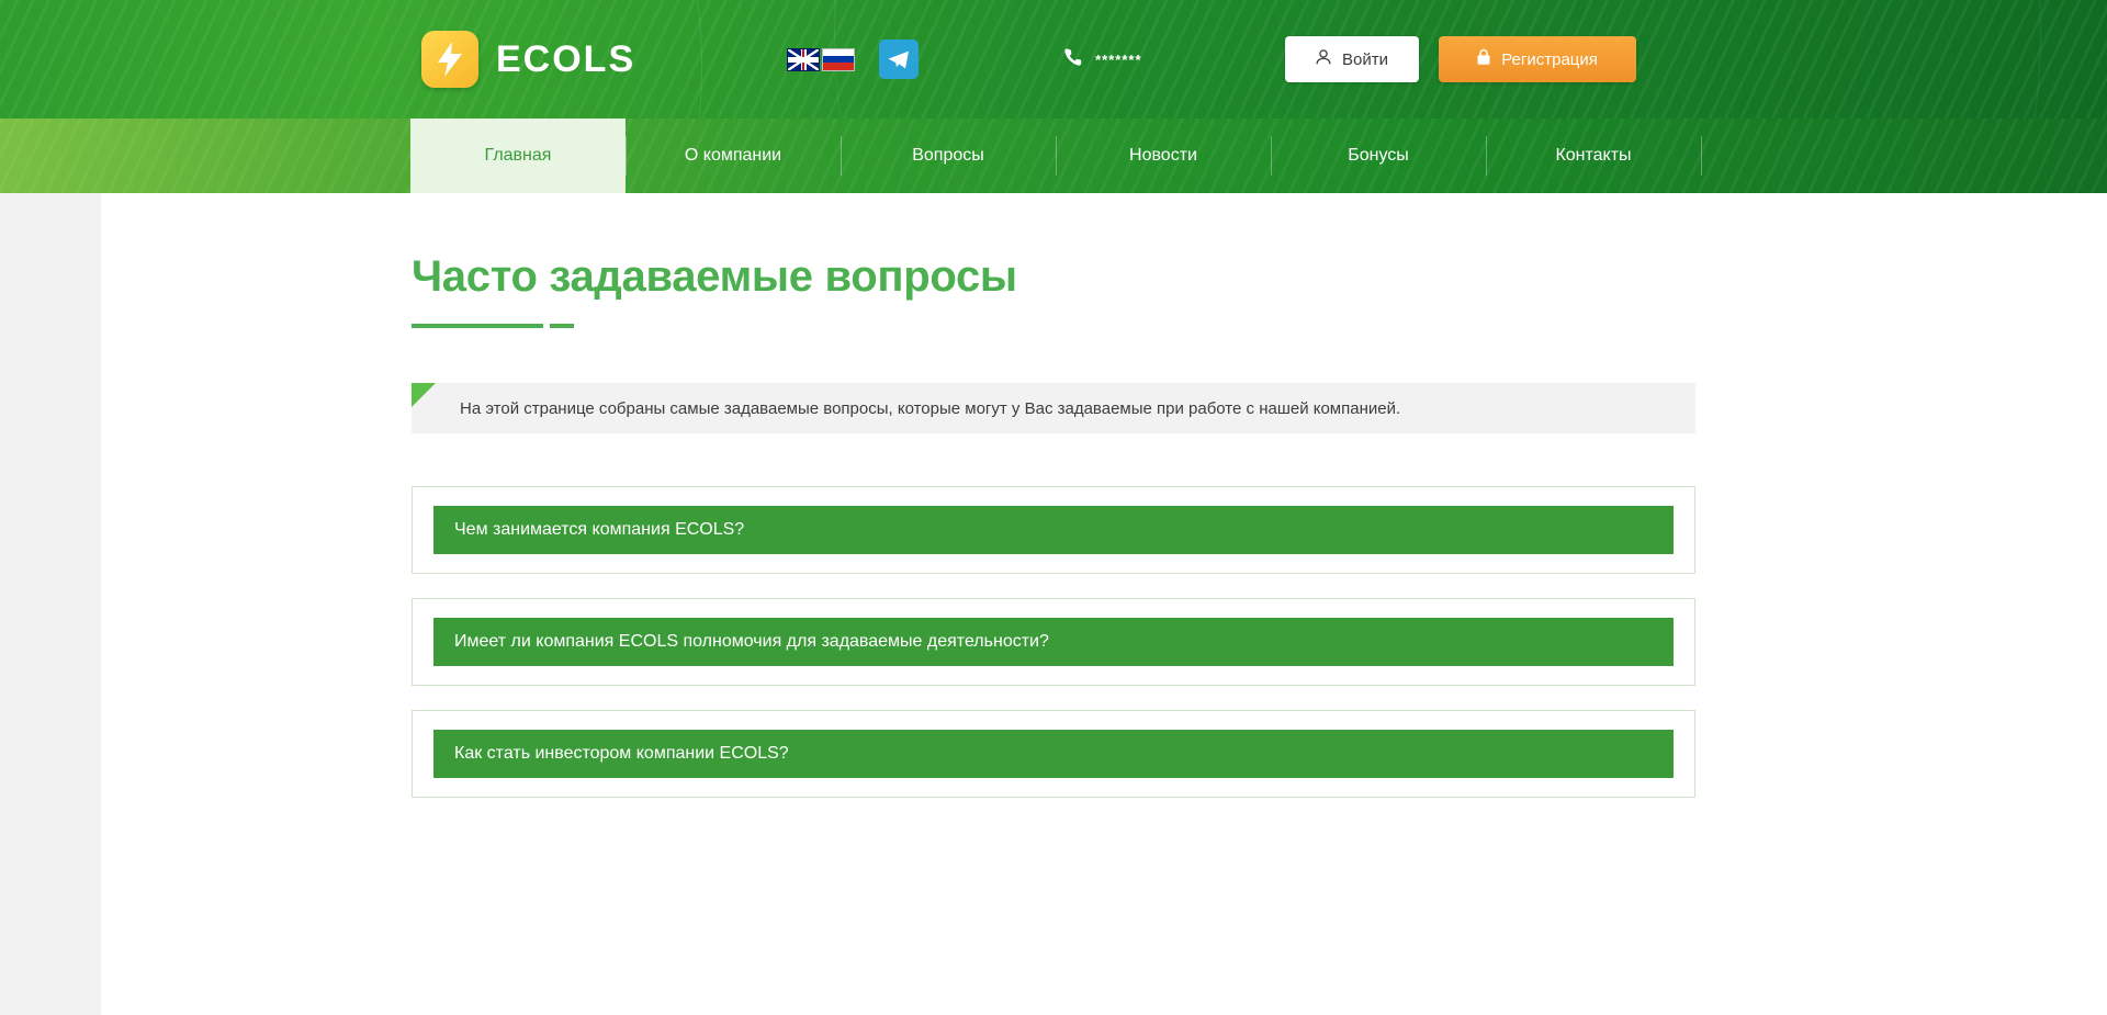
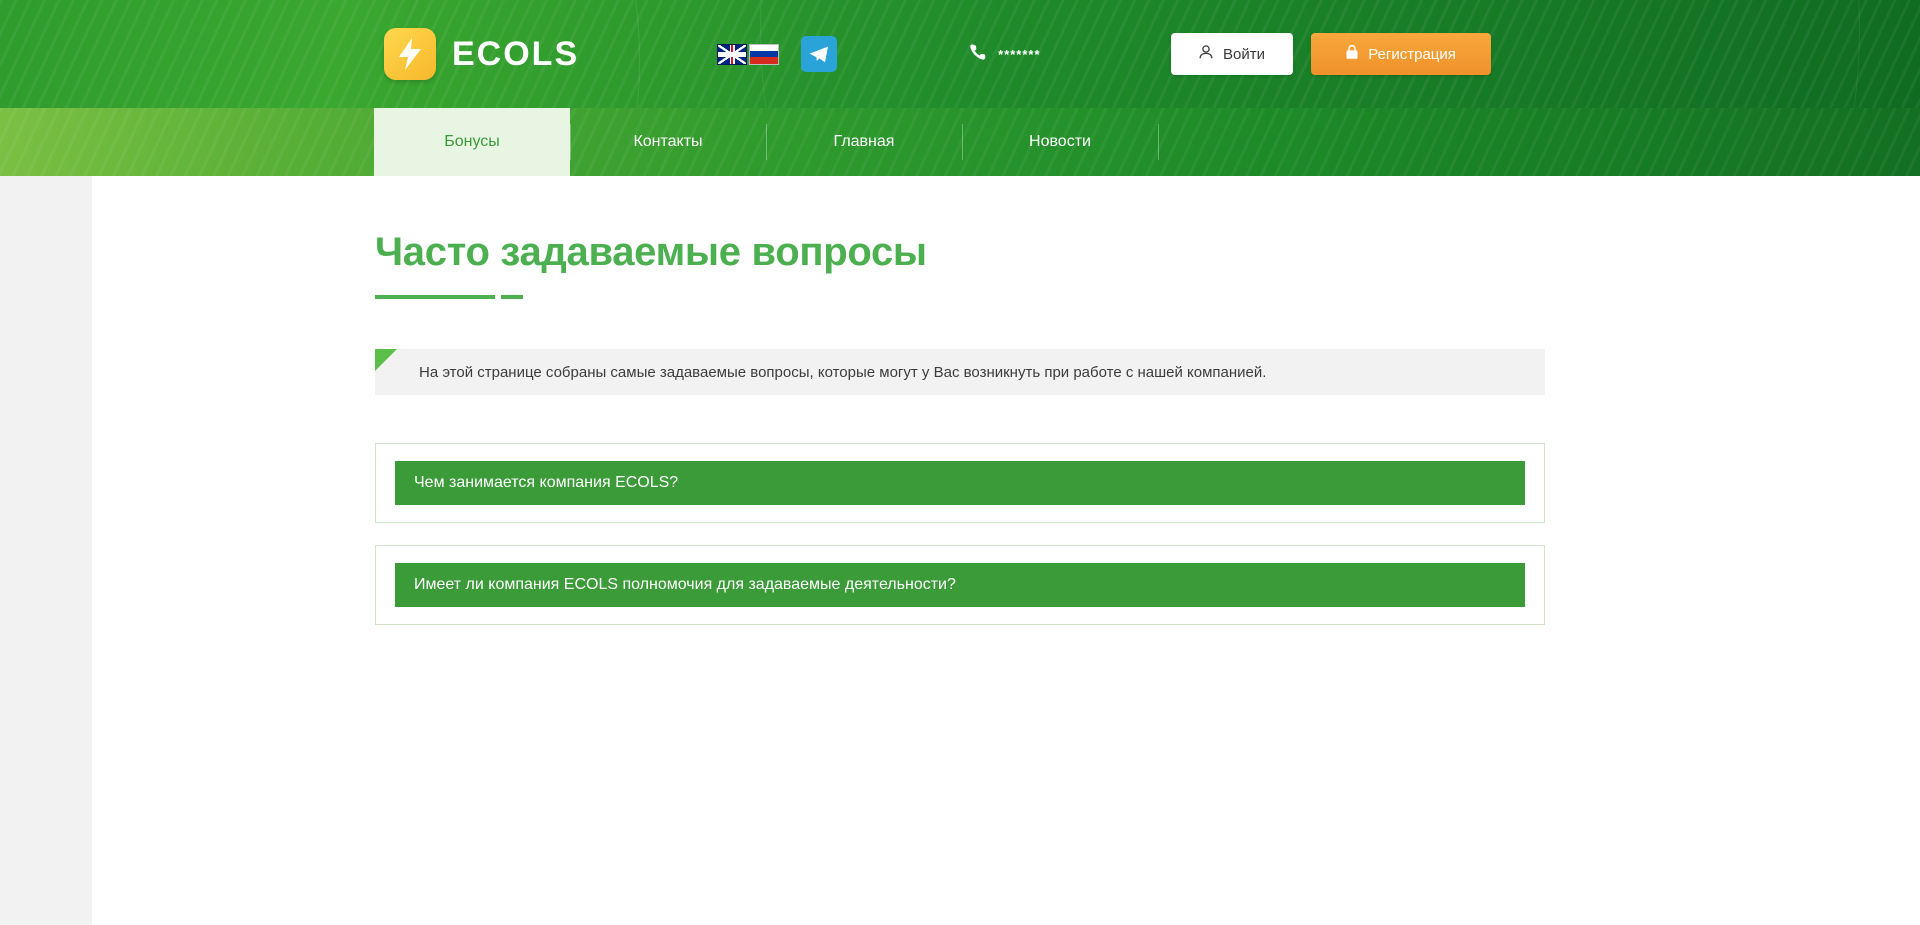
  ECOLS
  *******
  Войти
  Регистрация
- Главная
+ Бонусы
- О компании
- Вопросы
- Новости
+ Контакты
- Бонусы
+ Главная
- Контакты
+ Новости
  Часто задаваемые вопросы
- На этой странице собраны самые задаваемые вопросы, которые могут у Вас задаваемые при работе с нашей компанией.
+ На этой странице собраны самые задаваемые вопросы, которые могут у Вас возникнуть при работе с нашей компанией.
  Чем занимается компания ECOLS?
  Имеет ли компания ECOLS полномочия для задаваемые деятельности?
- Как стать инвестором компании ECOLS?
